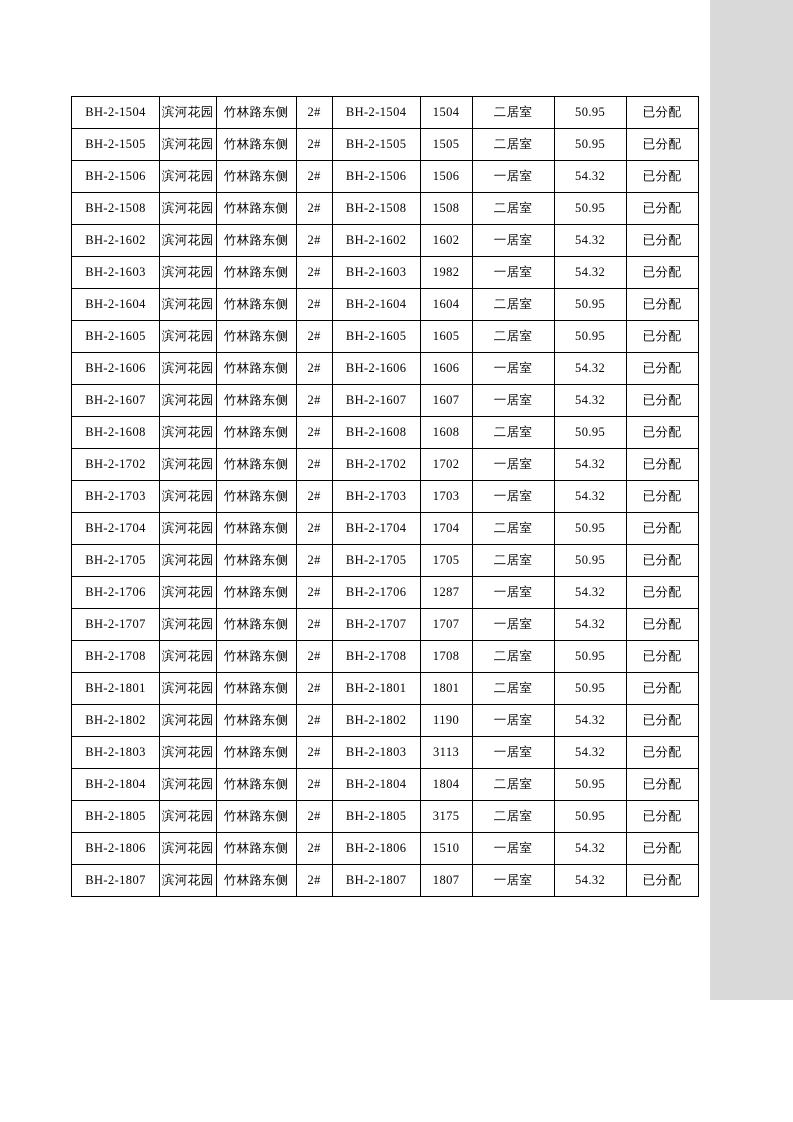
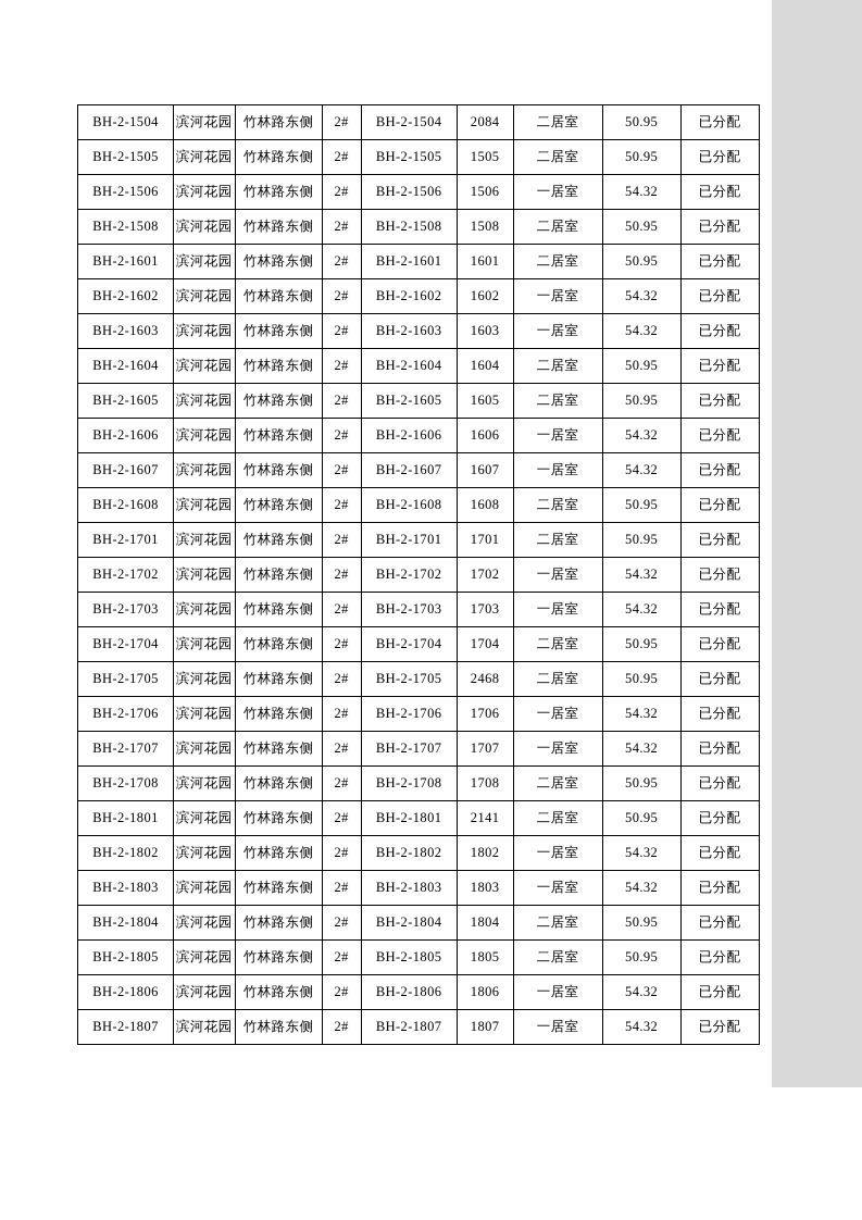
- BH-2-1504	滨河花园	竹林路东侧	2#	BH-2-1504	1504	二居室	50.95	已分配
+ BH-2-1504	滨河花园	竹林路东侧	2#	BH-2-1504	2084	二居室	50.95	已分配
  BH-2-1505	滨河花园	竹林路东侧	2#	BH-2-1505	1505	二居室	50.95	已分配
  BH-2-1506	滨河花园	竹林路东侧	2#	BH-2-1506	1506	一居室	54.32	已分配
  BH-2-1508	滨河花园	竹林路东侧	2#	BH-2-1508	1508	二居室	50.95	已分配
+ BH-2-1601	滨河花园	竹林路东侧	2#	BH-2-1601	1601	二居室	50.95	已分配
  BH-2-1602	滨河花园	竹林路东侧	2#	BH-2-1602	1602	一居室	54.32	已分配
- BH-2-1603	滨河花园	竹林路东侧	2#	BH-2-1603	1982	一居室	54.32	已分配
+ BH-2-1603	滨河花园	竹林路东侧	2#	BH-2-1603	1603	一居室	54.32	已分配
  BH-2-1604	滨河花园	竹林路东侧	2#	BH-2-1604	1604	二居室	50.95	已分配
  BH-2-1605	滨河花园	竹林路东侧	2#	BH-2-1605	1605	二居室	50.95	已分配
  BH-2-1606	滨河花园	竹林路东侧	2#	BH-2-1606	1606	一居室	54.32	已分配
  BH-2-1607	滨河花园	竹林路东侧	2#	BH-2-1607	1607	一居室	54.32	已分配
  BH-2-1608	滨河花园	竹林路东侧	2#	BH-2-1608	1608	二居室	50.95	已分配
+ BH-2-1701	滨河花园	竹林路东侧	2#	BH-2-1701	1701	二居室	50.95	已分配
  BH-2-1702	滨河花园	竹林路东侧	2#	BH-2-1702	1702	一居室	54.32	已分配
  BH-2-1703	滨河花园	竹林路东侧	2#	BH-2-1703	1703	一居室	54.32	已分配
  BH-2-1704	滨河花园	竹林路东侧	2#	BH-2-1704	1704	二居室	50.95	已分配
- BH-2-1705	滨河花园	竹林路东侧	2#	BH-2-1705	1705	二居室	50.95	已分配
+ BH-2-1705	滨河花园	竹林路东侧	2#	BH-2-1705	2468	二居室	50.95	已分配
- BH-2-1706	滨河花园	竹林路东侧	2#	BH-2-1706	1287	一居室	54.32	已分配
+ BH-2-1706	滨河花园	竹林路东侧	2#	BH-2-1706	1706	一居室	54.32	已分配
  BH-2-1707	滨河花园	竹林路东侧	2#	BH-2-1707	1707	一居室	54.32	已分配
  BH-2-1708	滨河花园	竹林路东侧	2#	BH-2-1708	1708	二居室	50.95	已分配
- BH-2-1801	滨河花园	竹林路东侧	2#	BH-2-1801	1801	二居室	50.95	已分配
+ BH-2-1801	滨河花园	竹林路东侧	2#	BH-2-1801	2141	二居室	50.95	已分配
- BH-2-1802	滨河花园	竹林路东侧	2#	BH-2-1802	1190	一居室	54.32	已分配
+ BH-2-1802	滨河花园	竹林路东侧	2#	BH-2-1802	1802	一居室	54.32	已分配
- BH-2-1803	滨河花园	竹林路东侧	2#	BH-2-1803	3113	一居室	54.32	已分配
+ BH-2-1803	滨河花园	竹林路东侧	2#	BH-2-1803	1803	一居室	54.32	已分配
  BH-2-1804	滨河花园	竹林路东侧	2#	BH-2-1804	1804	二居室	50.95	已分配
- BH-2-1805	滨河花园	竹林路东侧	2#	BH-2-1805	3175	二居室	50.95	已分配
+ BH-2-1805	滨河花园	竹林路东侧	2#	BH-2-1805	1805	二居室	50.95	已分配
- BH-2-1806	滨河花园	竹林路东侧	2#	BH-2-1806	1510	一居室	54.32	已分配
+ BH-2-1806	滨河花园	竹林路东侧	2#	BH-2-1806	1806	一居室	54.32	已分配
  BH-2-1807	滨河花园	竹林路东侧	2#	BH-2-1807	1807	一居室	54.32	已分配
